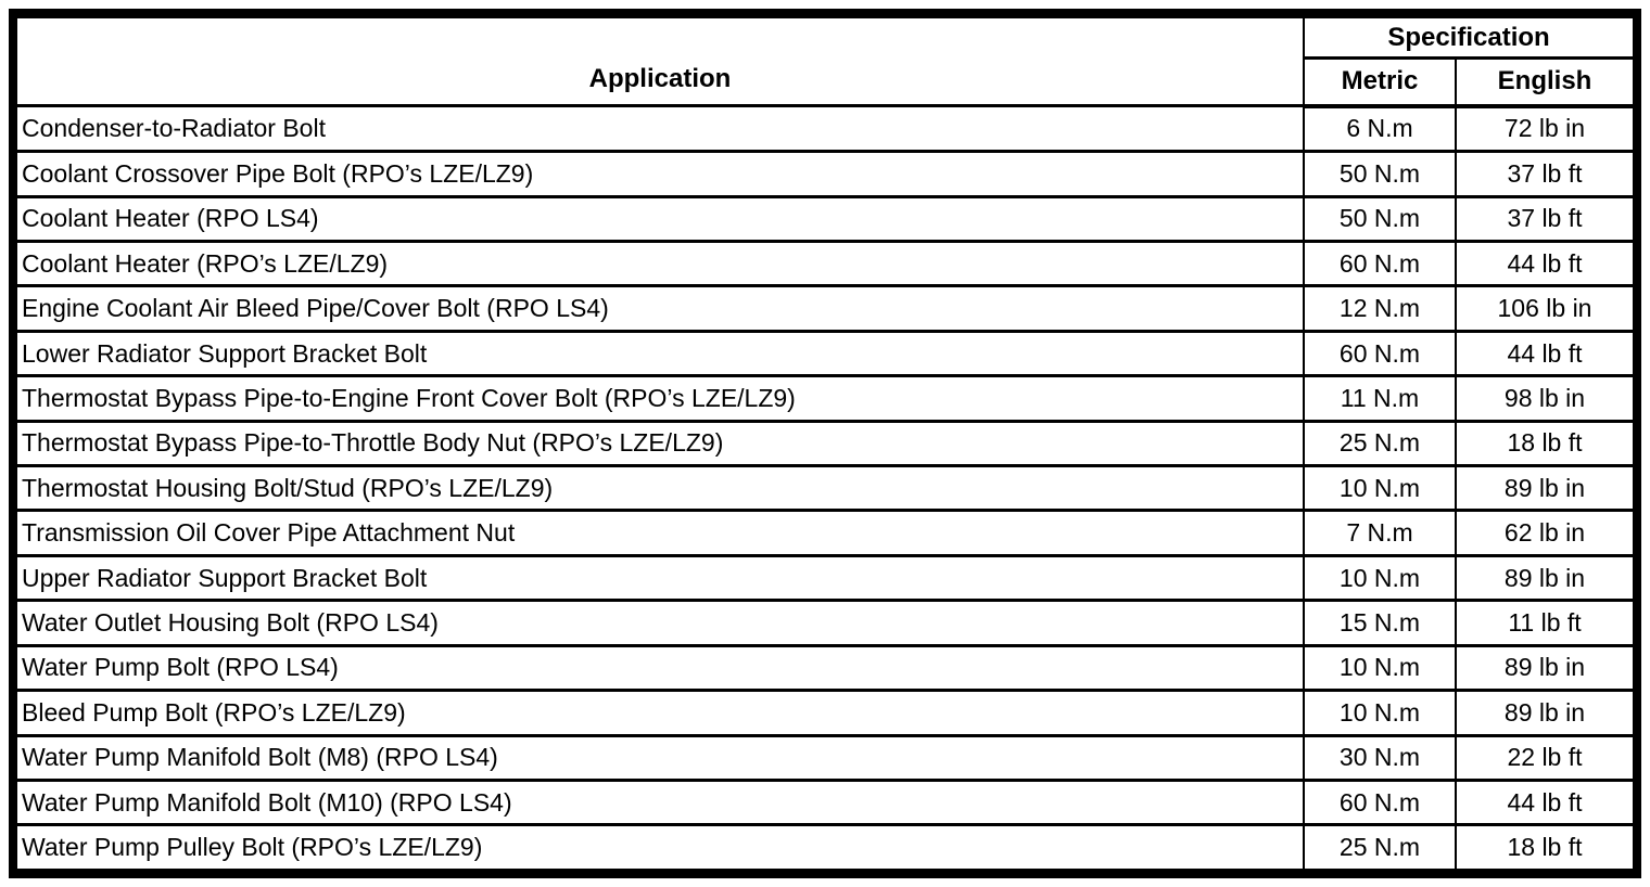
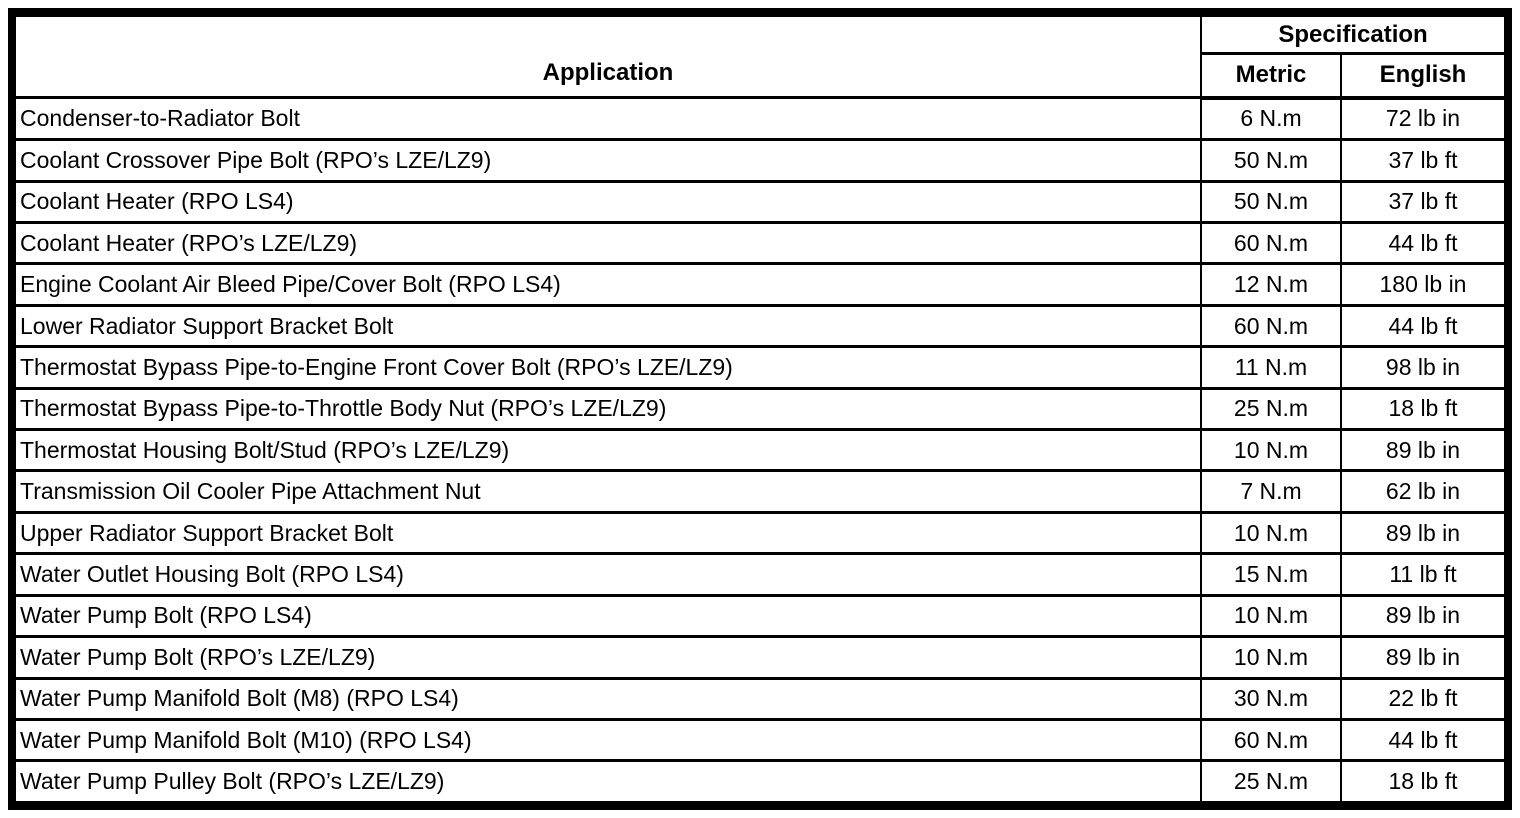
  Application	Specification
  Metric	English
  Condenser-to-Radiator Bolt	6 N.m	72 lb in
  Coolant Crossover Pipe Bolt (RPO’s LZE/LZ9)	50 N.m	37 lb ft
  Coolant Heater (RPO LS4)	50 N.m	37 lb ft
  Coolant Heater (RPO’s LZE/LZ9)	60 N.m	44 lb ft
- Engine Coolant Air Bleed Pipe/Cover Bolt (RPO LS4)	12 N.m	106 lb in
+ Engine Coolant Air Bleed Pipe/Cover Bolt (RPO LS4)	12 N.m	180 lb in
  Lower Radiator Support Bracket Bolt	60 N.m	44 lb ft
  Thermostat Bypass Pipe-to-Engine Front Cover Bolt (RPO’s LZE/LZ9)	11 N.m	98 lb in
  Thermostat Bypass Pipe-to-Throttle Body Nut (RPO’s LZE/LZ9)	25 N.m	18 lb ft
  Thermostat Housing Bolt/Stud (RPO’s LZE/LZ9)	10 N.m	89 lb in
- Transmission Oil Cover Pipe Attachment Nut	7 N.m	62 lb in
+ Transmission Oil Cooler Pipe Attachment Nut	7 N.m	62 lb in
  Upper Radiator Support Bracket Bolt	10 N.m	89 lb in
  Water Outlet Housing Bolt (RPO LS4)	15 N.m	11 lb ft
  Water Pump Bolt (RPO LS4)	10 N.m	89 lb in
- Bleed Pump Bolt (RPO’s LZE/LZ9)	10 N.m	89 lb in
+ Water Pump Bolt (RPO’s LZE/LZ9)	10 N.m	89 lb in
  Water Pump Manifold Bolt (M8) (RPO LS4)	30 N.m	22 lb ft
  Water Pump Manifold Bolt (M10) (RPO LS4)	60 N.m	44 lb ft
  Water Pump Pulley Bolt (RPO’s LZE/LZ9)	25 N.m	18 lb ft
